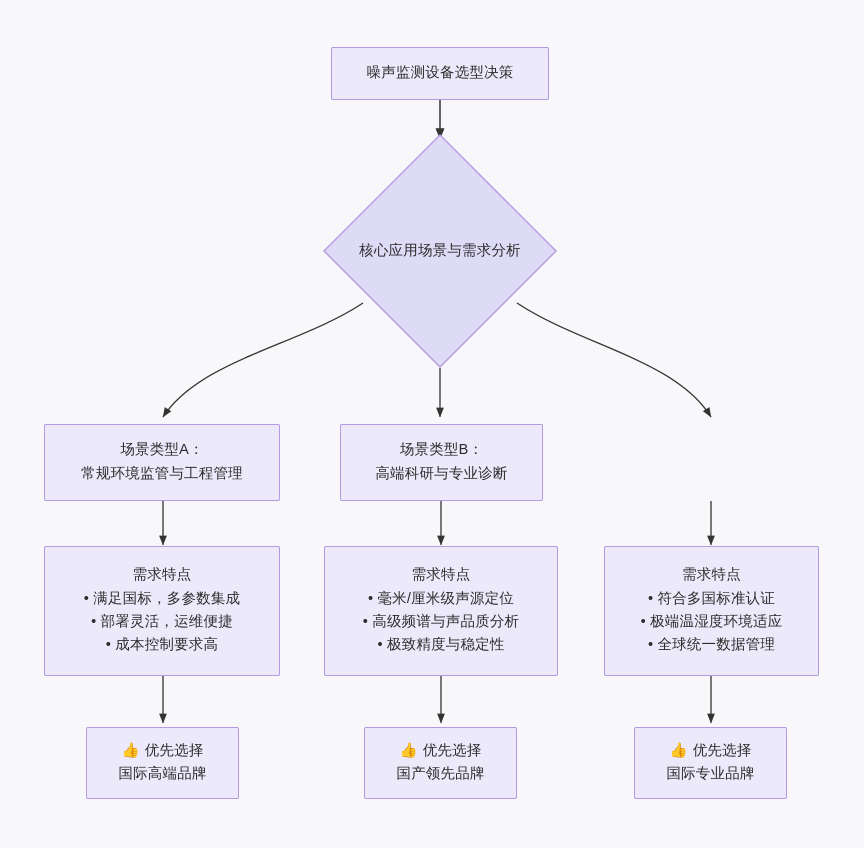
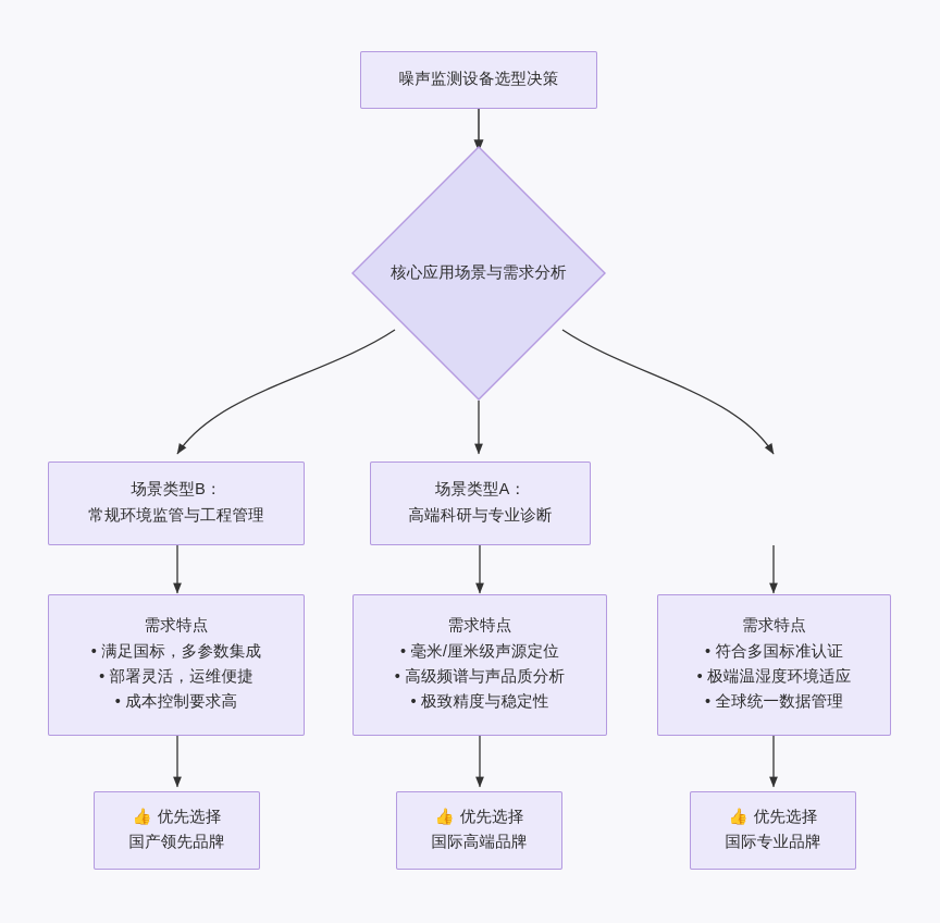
  噪声监测设备选型决策
  核心应用场景与需求分析
- 场景类型A：
+ 场景类型B：
  常规环境监管与工程管理
- 场景类型B：
+ 场景类型A：
  高端科研与专业诊断
  需求特点
  • 满足国标，多参数集成
  • 部署灵活，运维便捷
  • 成本控制要求高
  需求特点
  • 毫米/厘米级声源定位
  • 高级频谱与声品质分析
  • 极致精度与稳定性
  需求特点
  • 符合多国标准认证
  • 极端温湿度环境适应
  • 全球统一数据管理
  👍
  优先选择
- 国际高端品牌
+ 国产领先品牌
  👍
  优先选择
- 国产领先品牌
+ 国际高端品牌
  👍
  优先选择
  国际专业品牌
